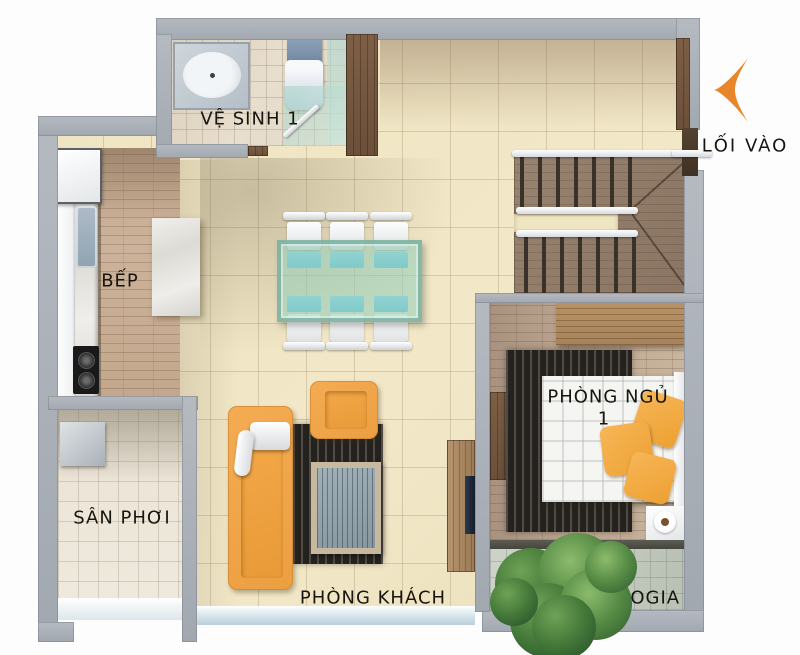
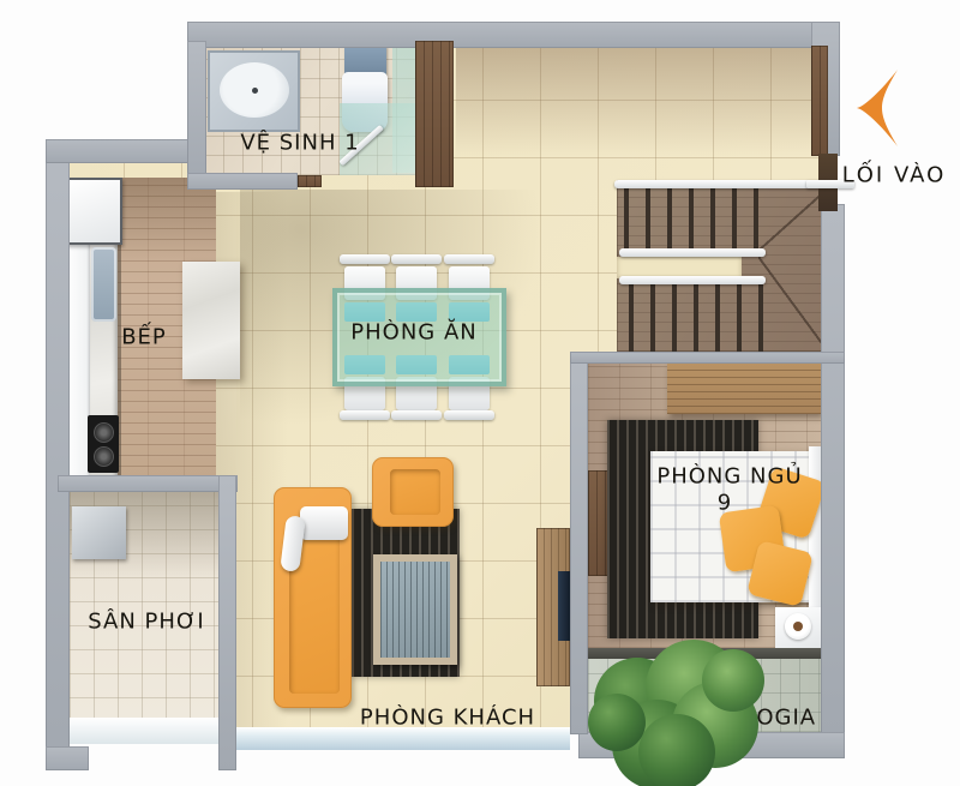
  VỆ SINH 1
  BẾP
+ PHÒNG ĂN
  PHÒNG NGỦ
- 1
+ 9
  SÂN PHƠI
  PHÒNG KHÁCH
  OGIA
  LỐI VÀO
